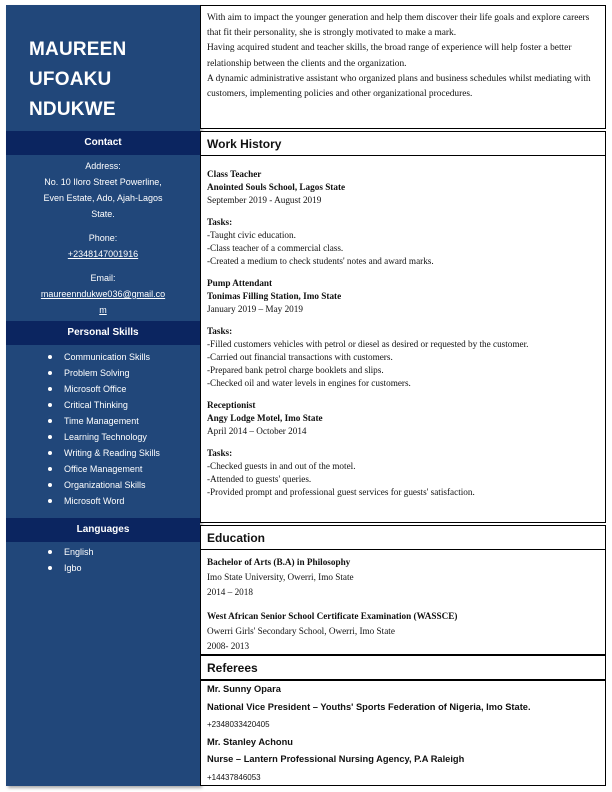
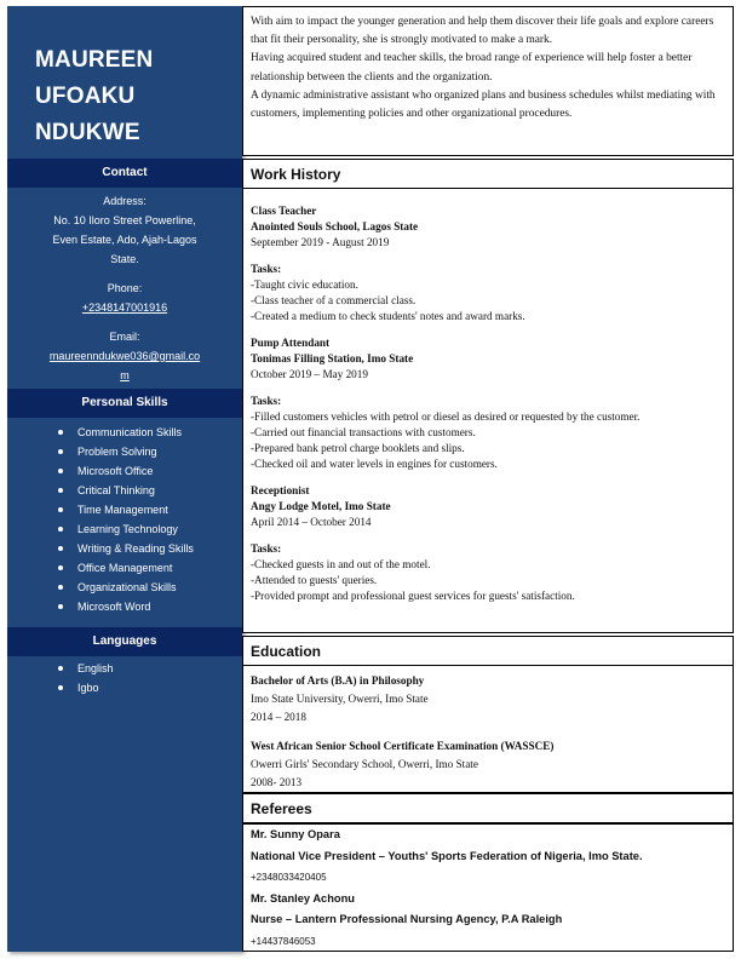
  MAUREEN
  UFOAKU
  NDUKWE
  Contact
  Address:
  No. 10 Iloro Street Powerline,
  Even Estate, Ado, Ajah-Lagos
  State.
  Phone:
  +2348147001916
  Email:
  maureenndukwe036@gmail.co
  m
  Personal Skills
  Communication Skills
  Problem Solving
  Microsoft Office
  Critical Thinking
  Time Management
  Learning Technology
  Writing & Reading Skills
  Office Management
  Organizational Skills
  Microsoft Word
  Languages
  English
  Igbo
  With aim to impact the younger generation and help them discover their life goals and explore careers that fit their personality, she is strongly motivated to make a mark.
  Having acquired student and teacher skills, the broad range of experience will help foster a better relationship between the clients and the organization.
  A dynamic administrative assistant who organized plans and business schedules whilst mediating with customers, implementing policies and other organizational procedures.
  Work History
  Class Teacher
  Anointed Souls School, Lagos State
  September 2019 - August 2019
  Tasks:
  -Taught civic education.
  -Class teacher of a commercial class.
  -Created a medium to check students' notes and award marks.
  Pump Attendant
  Tonimas Filling Station, Imo State
- January 2019 – May 2019
+ October 2019 – May 2019
  Tasks:
  -Filled customers vehicles with petrol or diesel as desired or requested by the customer.
  -Carried out financial transactions with customers.
  -Prepared bank petrol charge booklets and slips.
  -Checked oil and water levels in engines for customers.
  Receptionist
  Angy Lodge Motel, Imo State
  April 2014 – October 2014
  Tasks:
  -Checked guests in and out of the motel.
  -Attended to guests' queries.
  -Provided prompt and professional guest services for guests' satisfaction.
  Education
  Bachelor of Arts (B.A) in Philosophy
  Imo State University, Owerri, Imo State
  2014 – 2018
  West African Senior School Certificate Examination (WASSCE)
  Owerri Girls' Secondary School, Owerri, Imo State
  2008- 2013
  Referees
  Mr. Sunny Opara
  National Vice President – Youths' Sports Federation of Nigeria, Imo State.
  +2348033420405
  Mr. Stanley Achonu
  Nurse – Lantern Professional Nursing Agency, P.A Raleigh
  +14437846053
